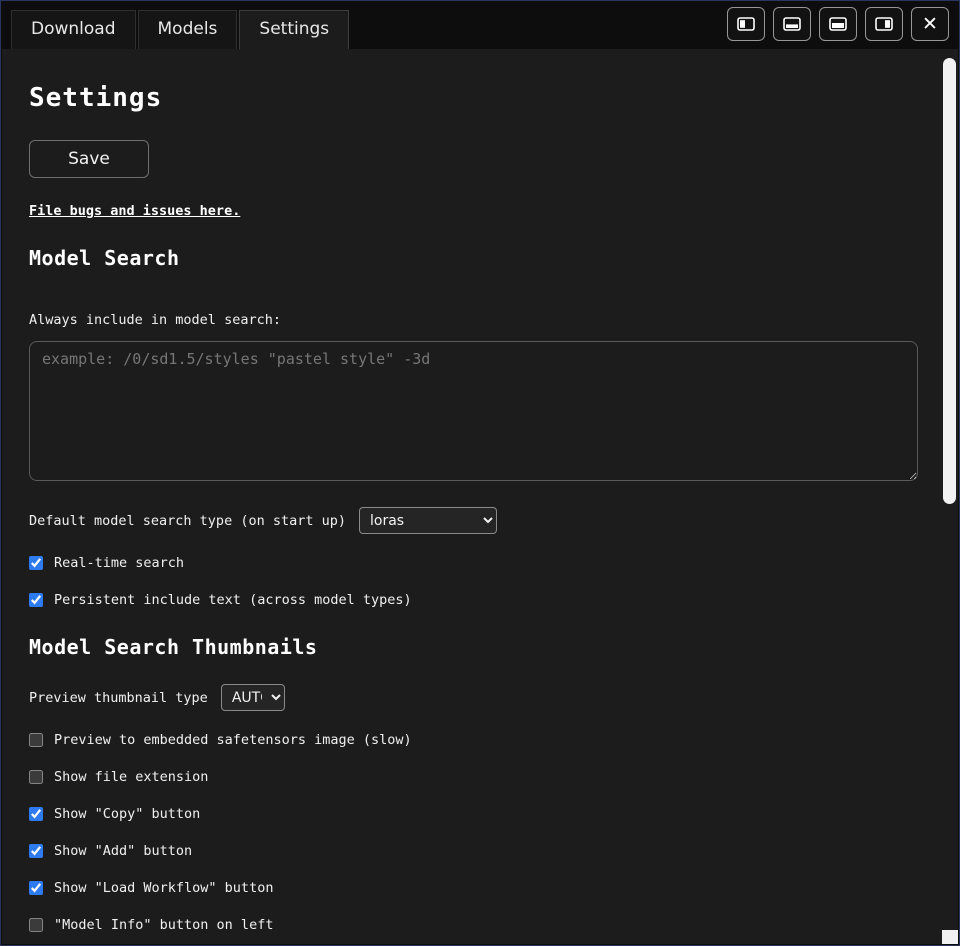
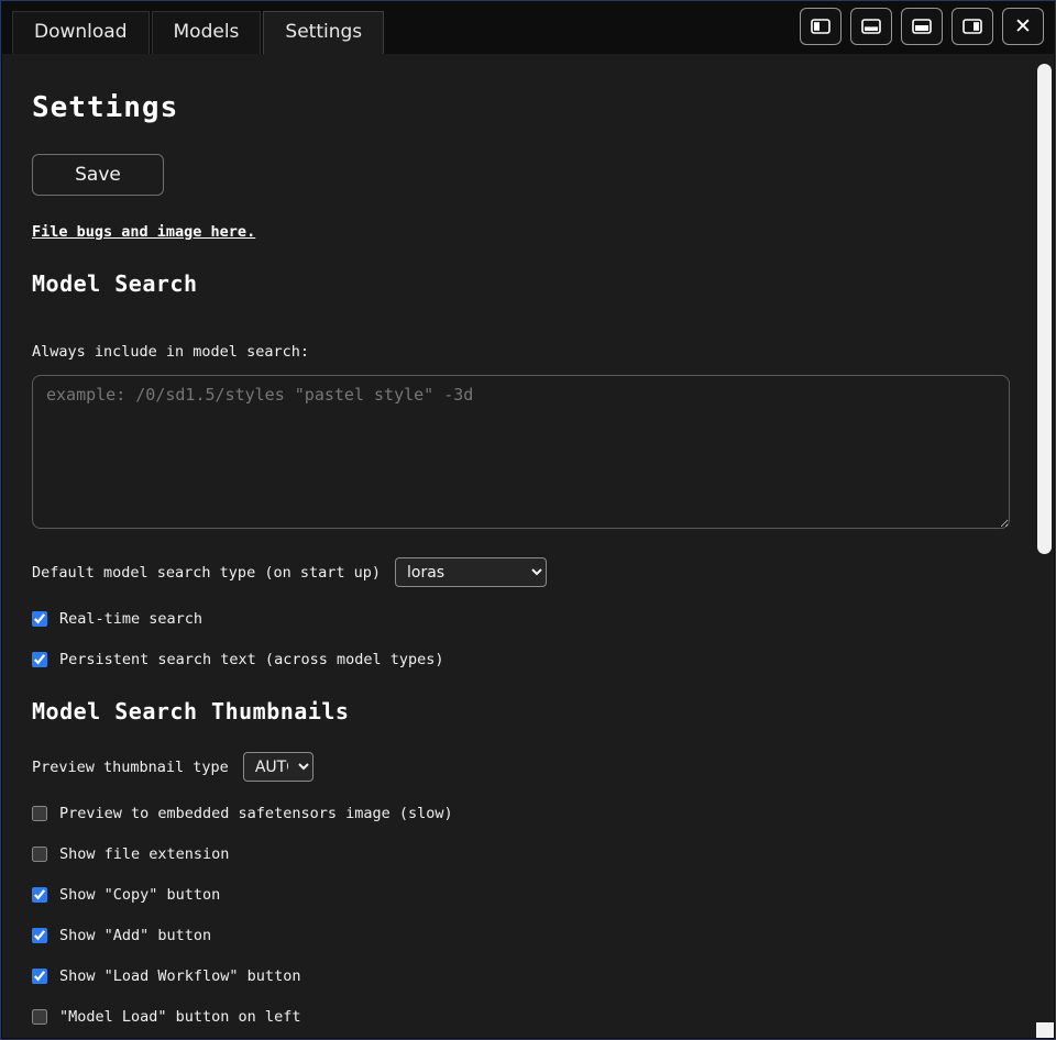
  Download
  Models
  Settings
  ✕
  Settings
  Save
- File bugs and issues here.
+ File bugs and image here.
  Model Search
  Always include in model search:
  example: /0/sd1.5/styles "pastel style" -3d
  Default model search type (on start up)
  loras
  Real-time search
- Persistent include text (across model types)
+ Persistent search text (across model types)
  Model Search Thumbnails
  Preview thumbnail type
  AUT
  Preview to embedded safetensors image (slow)
  Show file extension
  Show "Copy" button
  Show "Add" button
  Show "Load Workflow" button
- "Model Info" button on left
+ "Model Load" button on left
